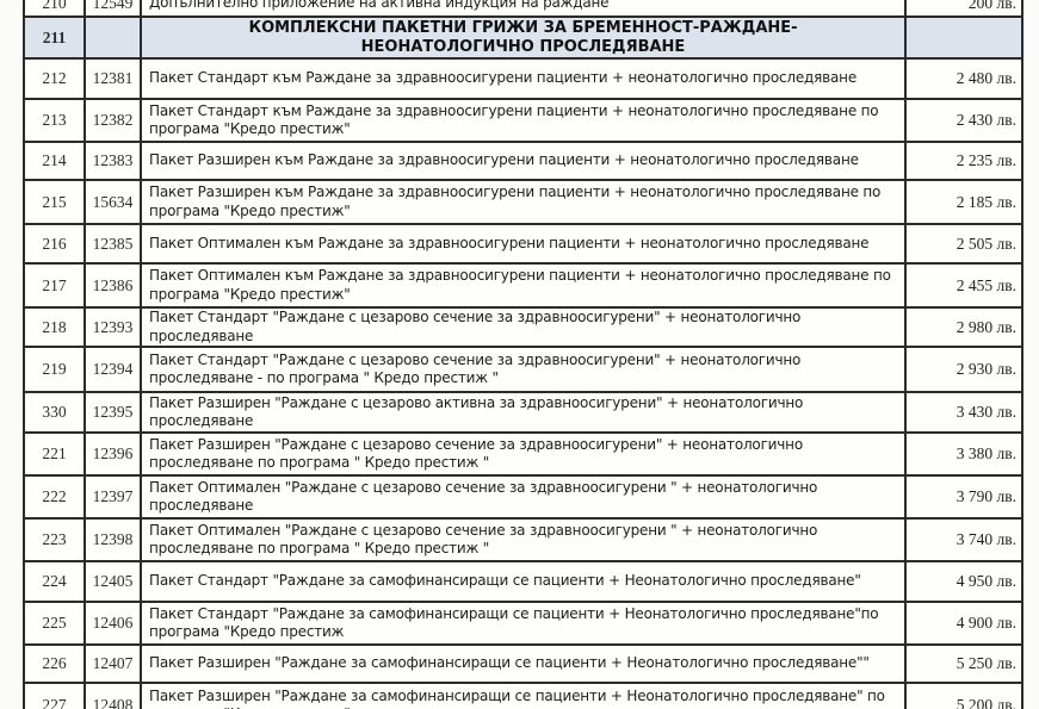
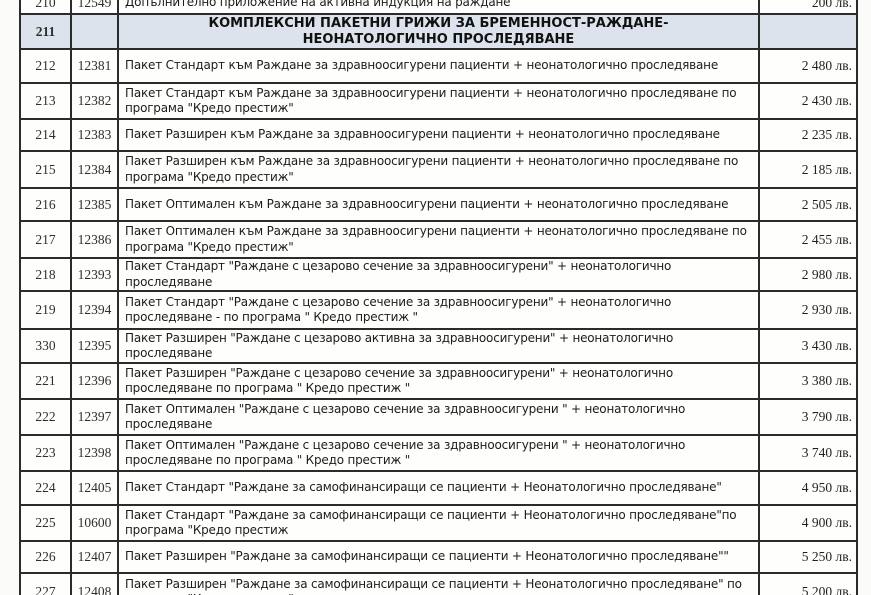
  210
  12549
  Допълнително приложение на активна индукция на раждане
  200 лв.
  211
  КОМПЛЕКСНИ ПАКЕТНИ ГРИЖИ ЗА БРЕМЕННОСТ-РАЖДАНЕ-НЕОНАТОЛОГИЧНО ПРОСЛЕДЯВАНЕ
  212
  12381
  Пакет Стандарт към Раждане за здравноосигурени пациенти + неонатологично проследяване
  2 480 лв.
  213
  12382
  Пакет Стандарт към Раждане за здравноосигурени пациенти + неонатологично проследяване по програма "Кредо престиж"
  2 430 лв.
  214
  12383
  Пакет Разширен към Раждане за здравноосигурени пациенти + неонатологично проследяване
  2 235 лв.
  215
- 15634
+ 12384
  Пакет Разширен към Раждане за здравноосигурени пациенти + неонатологично проследяване по програма "Кредо престиж"
  2 185 лв.
  216
  12385
  Пакет Оптимален към Раждане за здравноосигурени пациенти + неонатологично проследяване
  2 505 лв.
  217
  12386
  Пакет Оптимален към Раждане за здравноосигурени пациенти + неонатологично проследяване по програма "Кредо престиж"
  2 455 лв.
  218
  12393
  Пакет Стандарт "Раждане с цезарово сечение за здравноосигурени" + неонатологично проследяване
  2 980 лв.
  219
  12394
  Пакет Стандарт "Раждане с цезарово сечение за здравноосигурени" + неонатологично проследяване - по програма " Кредо престиж "
  2 930 лв.
  330
  12395
  Пакет Разширен "Раждане с цезарово активна за здравноосигурени" + неонатологично проследяване
  3 430 лв.
  221
  12396
  Пакет Разширен "Раждане с цезарово сечение за здравноосигурени" + неонатологично проследяване по програма " Кредо престиж "
  3 380 лв.
  222
  12397
  Пакет Оптимален "Раждане с цезарово сечение за здравноосигурени " + неонатологично проследяване
  3 790 лв.
  223
  12398
  Пакет Оптимален "Раждане с цезарово сечение за здравноосигурени " + неонатологично проследяване по програма " Кредо престиж "
  3 740 лв.
  224
  12405
  Пакет Стандарт "Раждане за самофинансиращи се пациенти + Неонатологично проследяване"
  4 950 лв.
  225
- 12406
+ 10600
  Пакет Стандарт "Раждане за самофинансиращи се пациенти + Неонатологично проследяване"по програма "Кредо престиж
  4 900 лв.
  226
  12407
  Пакет Разширен "Раждане за самофинансиращи се пациенти + Неонатологично проследяване""
  5 250 лв.
  227
  12408
  Пакет Разширен "Раждане за самофинансиращи се пациенти + Неонатологично проследяване" по
  5 200 лв.
